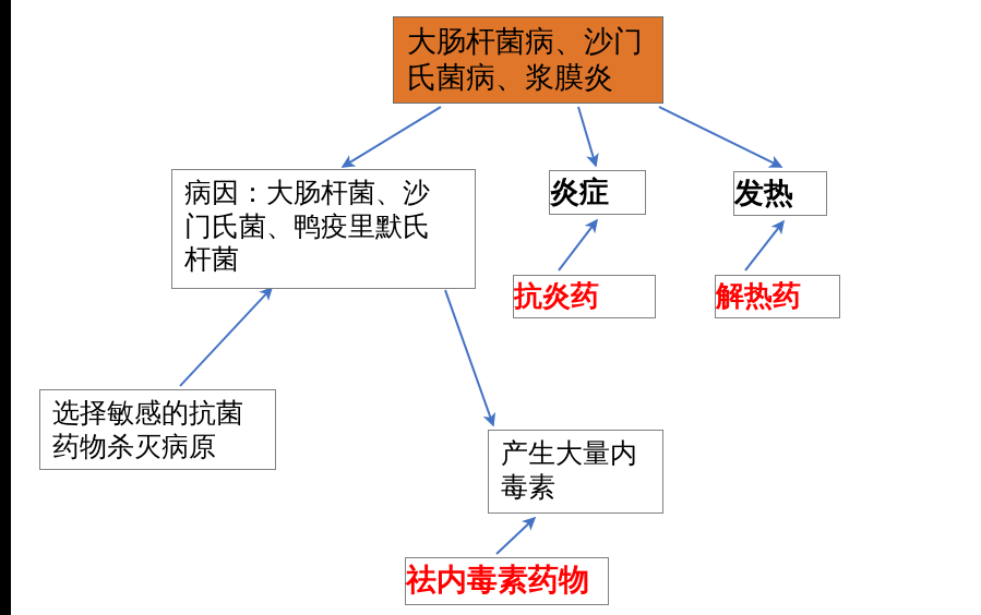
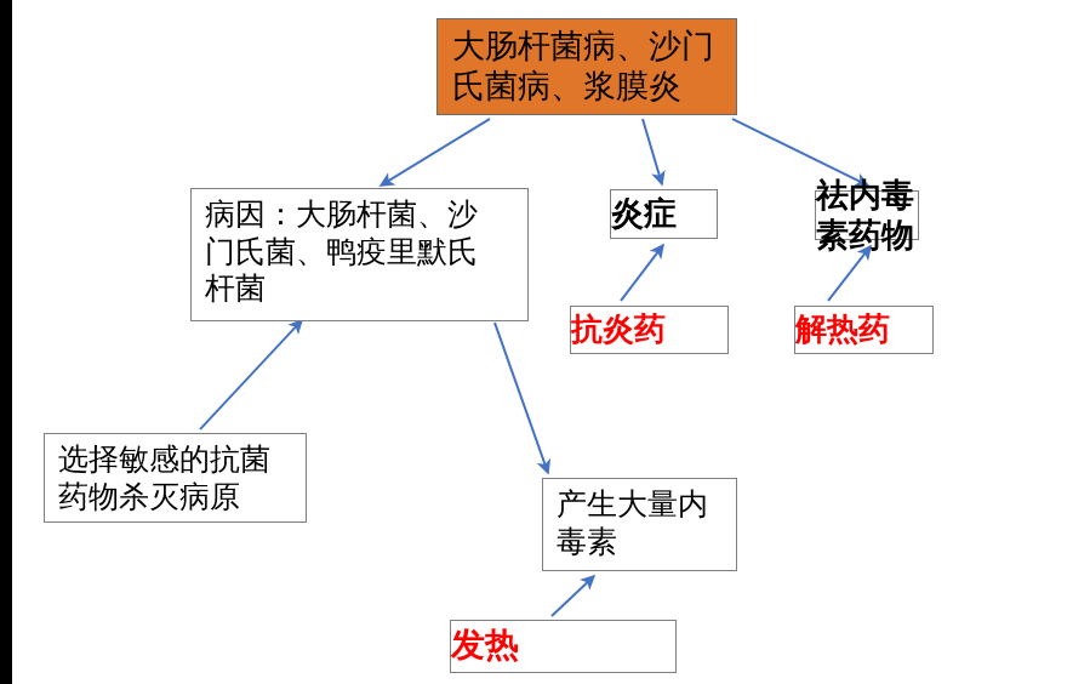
  大肠杆菌病、沙门
  氏菌病、浆膜炎
  病因：大肠杆菌、沙
  门氏菌、鸭疫里默氏
  杆菌
  炎症
- 发热
+ 祛内毒素药物
  抗炎药
  解热药
  选择敏感的抗菌
  药物杀灭病原
  产生大量内
  毒素
- 祛内毒素药物
+ 发热
